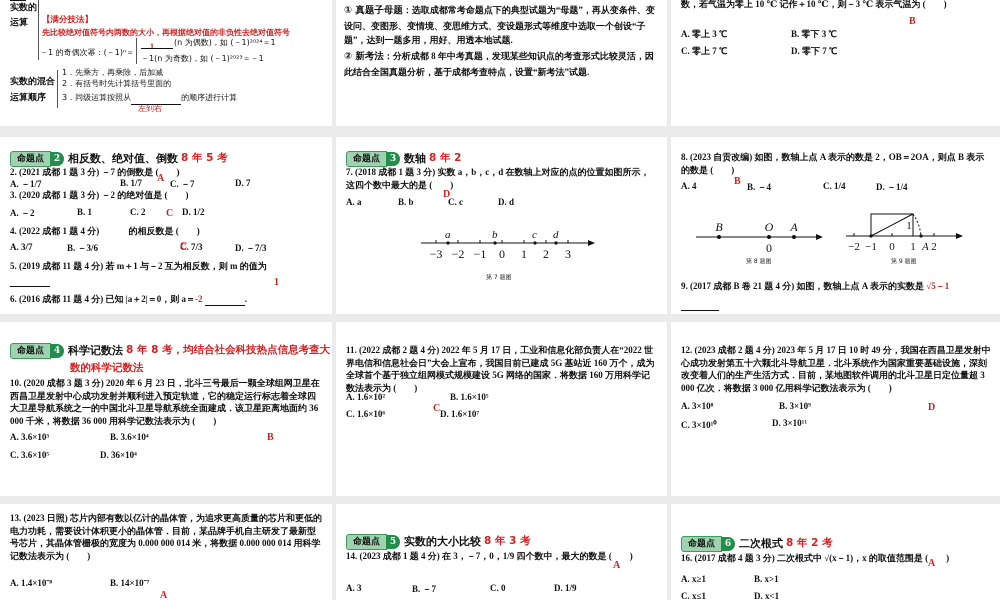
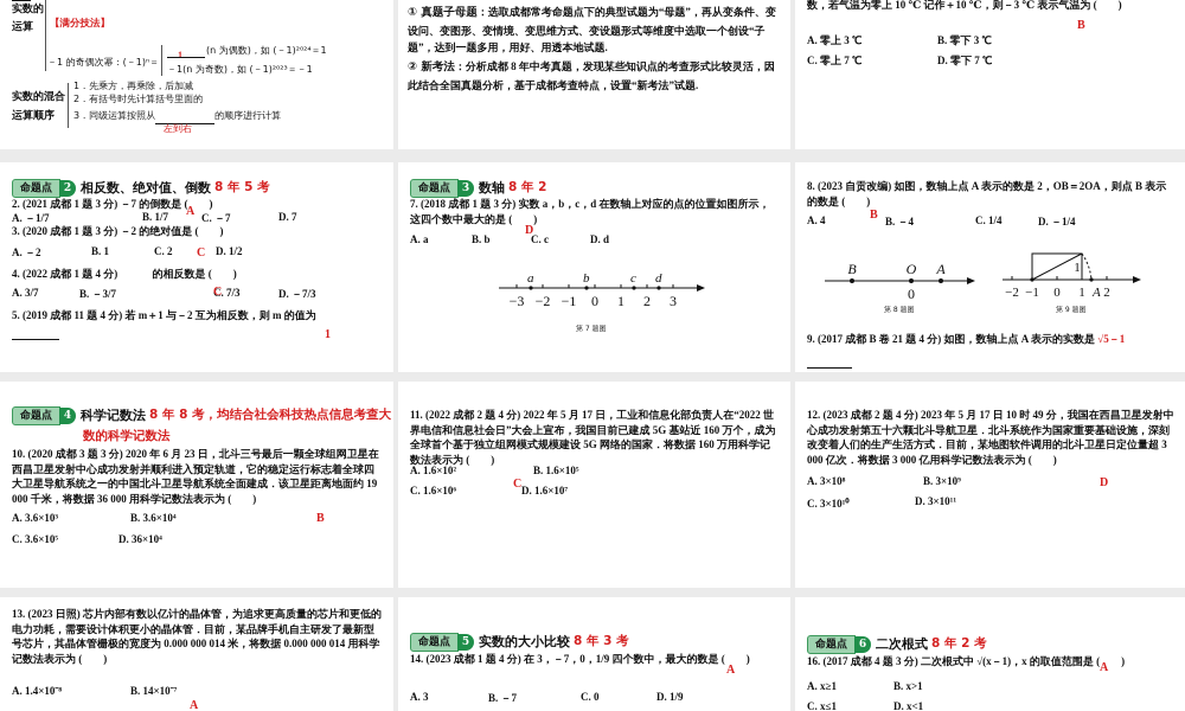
  实数的
  运算
  【满分技法】
- 先比较绝对值符号内两数的大小，再根据绝对值的非负性去绝对值符号
  －1 的奇偶次幂：(－1)ⁿ＝
  1
  (n 为偶数)，如 (－1)²⁰²⁴＝1
  －1(n 为奇数)，如 (－1)²⁰²³＝－1
  实数的混合
  运算顺序
  1．先乘方，再乘除，后加减
  2．有括号时先计算括号里面的
  3．同级运算按照从 的顺序进行计算
  左到右
  ① 真题子母题：选取成都常考命题点下的典型试题为“母题”，再从变条件、变设问、变图形、变情境、变思维方式、变设题形式等维度中选取一个创设“子题”，达到一题多用，用好、用透本地试题.
  ② 新考法：分析成都 8 年中考真题，发现某些知识点的考查形式比较灵活，因此结合全国真题分析，基于成都考查特点，设置“新考法”试题.
  数，若气温为零上 10 ℃ 记作＋10 ℃，则－3 ℃ 表示气温为 ( )
  B
  A. 零上 3 ℃
  B. 零下 3 ℃
  C. 零上 7 ℃
  D. 零下 7 ℃
  命题点
  2
  相反数、绝对值、倒数
  8 年 5 考
  2. (2021 成都 1 题 3 分) －7 的倒数是 ( )
  A
  A. －1/7
  B. 1/7
  C. －7
  D. 7
  3. (2020 成都 1 题 3 分) －2 的绝对值是 ( )
  A. －2
  B. 1
  C. 2
  C
  D. 1/2
  4. (2022 成都 1 题 4 分) 的相反数是 ( )
  A. 3/7
- B. －3/6
+ B. －3/7
  C. 7/3
  C
  D. －7/3
  5. (2019 成都 11 题 4 分) 若 m＋1 与－2 互为相反数，则 m 的值为
  1
- 6. (2016 成都 11 题 4 分) 已知 |a＋2|＝0，则 a＝-2 .
  命题点
  3
  数轴
  8 年 2
  7. (2018 成都 1 题 3 分) 实数 a，b，c，d 在数轴上对应的点的位置如图所示，这四个数中最大的是 ( )
  D
  A. a
  B. b
  C. c
  D. d
  a
  b
  c
  d
  −3
  −2
  −1
  0
  1
  2
  3
  8. (2023 自贡改编) 如图，数轴上点 A 表示的数是 2，OB＝2OA，则点 B 表示的数是 ( )
  B
  A. 4
  B. －4
  C. 1/4
  D. －1/4
  B
  O
  A
  0
  −2
  −1
  0
  1
  2
  1
  A
  9. (2017 成都 B 卷 21 题 4 分) 如图，数轴上点 A 表示的实数是 √5－1
  命题点
  4
  科学记数法
  8 年 8 考，均结合社会科技热点信息考查大
  数的科学记数法
- 10. (2020 成都 3 题 3 分) 2020 年 6 月 23 日，北斗三号最后一颗全球组网卫星在西昌卫星发射中心成功发射并顺利进入预定轨道，它的稳定运行标志着全球四大卫星导航系统之一的中国北斗卫星导航系统全面建成．该卫星距离地面约 36 000 千米，将数据 36 000 用科学记数法表示为 ( )
+ 10. (2020 成都 3 题 3 分) 2020 年 6 月 23 日，北斗三号最后一颗全球组网卫星在西昌卫星发射中心成功发射并顺利进入预定轨道，它的稳定运行标志着全球四大卫星导航系统之一的中国北斗卫星导航系统全面建成．该卫星距离地面约 19 000 千米，将数据 36 000 用科学记数法表示为 ( )
  A. 3.6×10³
  B. 3.6×10⁴
  B
  C. 3.6×10⁵
  D. 36×10⁴
  11. (2022 成都 2 题 4 分) 2022 年 5 月 17 日，工业和信息化部负责人在“2022 世界电信和信息社会日”大会上宣布，我国目前已建成 5G 基站近 160 万个，成为全球首个基于独立组网模式规模建设 5G 网络的国家．将数据 160 万用科学记数法表示为 ( )
  A. 1.6×10²
  B. 1.6×10⁵
  C. 1.6×10⁶
  C
  D. 1.6×10⁷
  12. (2023 成都 2 题 4 分) 2023 年 5 月 17 日 10 时 49 分，我国在西昌卫星发射中心成功发射第五十六颗北斗导航卫星．北斗系统作为国家重要基础设施，深刻改变着人们的生产生活方式．目前，某地图软件调用的北斗卫星日定位量超 3 000 亿次．将数据 3 000 亿用科学记数法表示为 ( )
  A. 3×10⁸
  B. 3×10⁹
  D
  C. 3×10¹⁰
  D. 3×10¹¹
  13. (2023 日照) 芯片内部有数以亿计的晶体管，为追求更高质量的芯片和更低的电力功耗，需要设计体积更小的晶体管．目前，某品牌手机自主研发了最新型号芯片，其晶体管栅极的宽度为 0.000 000 014 米，将数据 0.000 000 014 用科学记数法表示为 ( )
  A. 1.4×10⁻⁸
  B. 14×10⁻⁷
  A
  命题点
  5
  实数的大小比较
  8 年 3 考
  14. (2023 成都 1 题 4 分) 在 3，－7，0，1/9 四个数中，最大的数是 ( )
  A
  A. 3
  B. －7
  C. 0
  D. 1/9
  命题点
  6
  二次根式
  8 年 2 考
  16. (2017 成都 4 题 3 分) 二次根式中 √(x－1)，x 的取值范围是 ( )
  A
  A. x≥1
  B. x>1
  C. x≤1
  D. x<1
